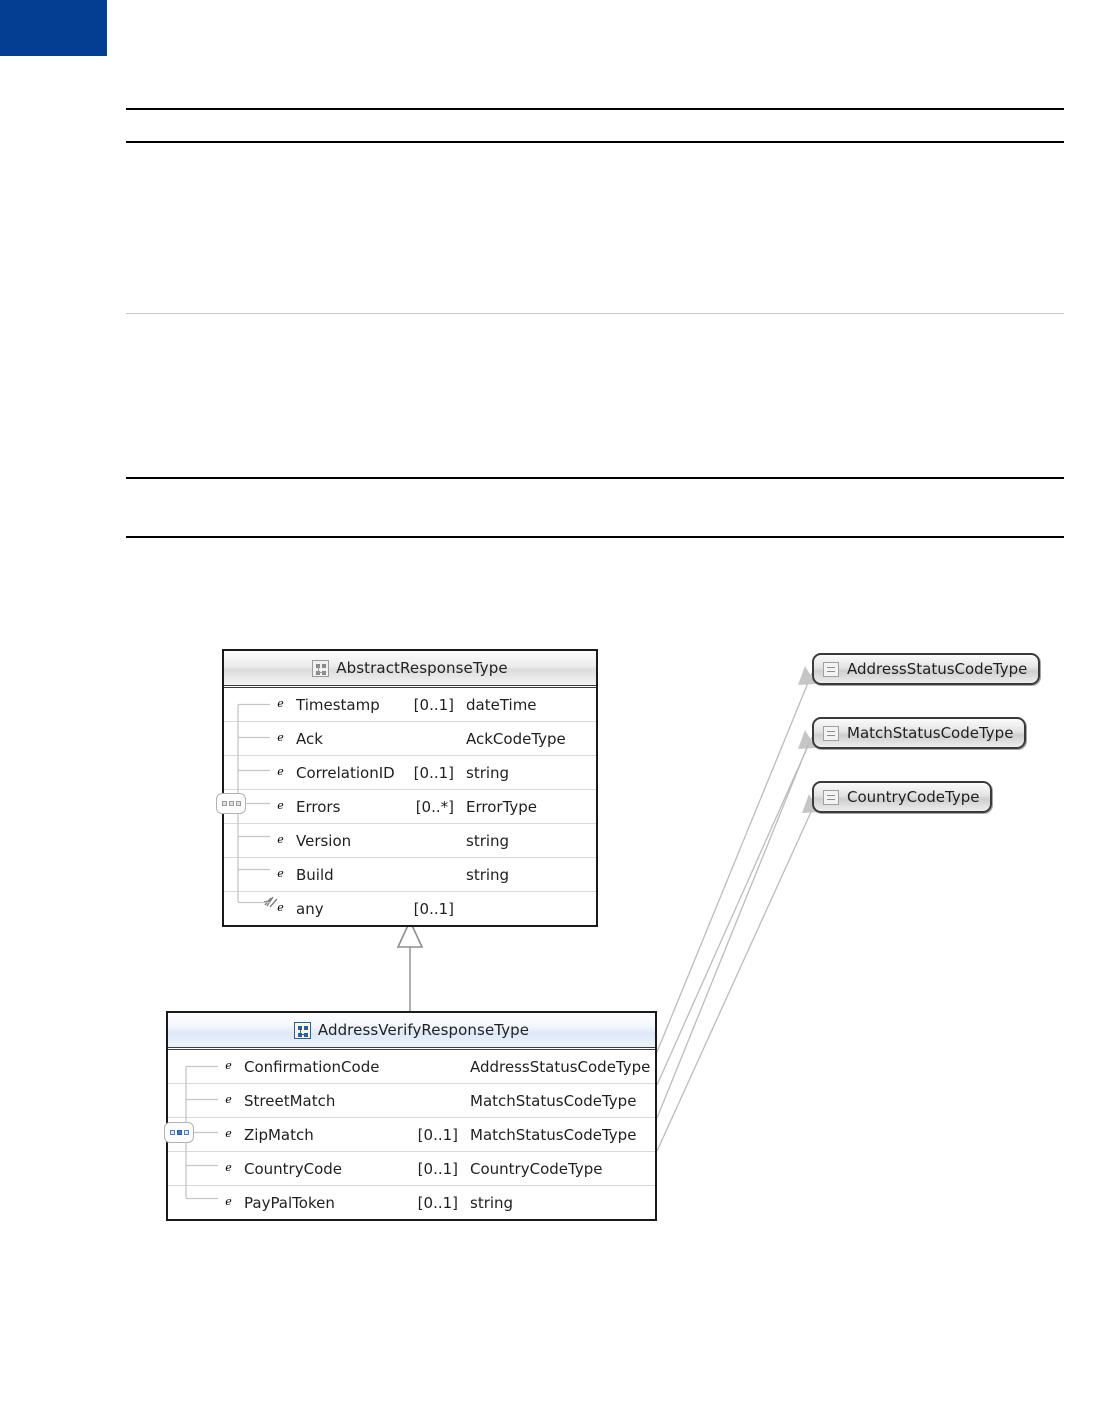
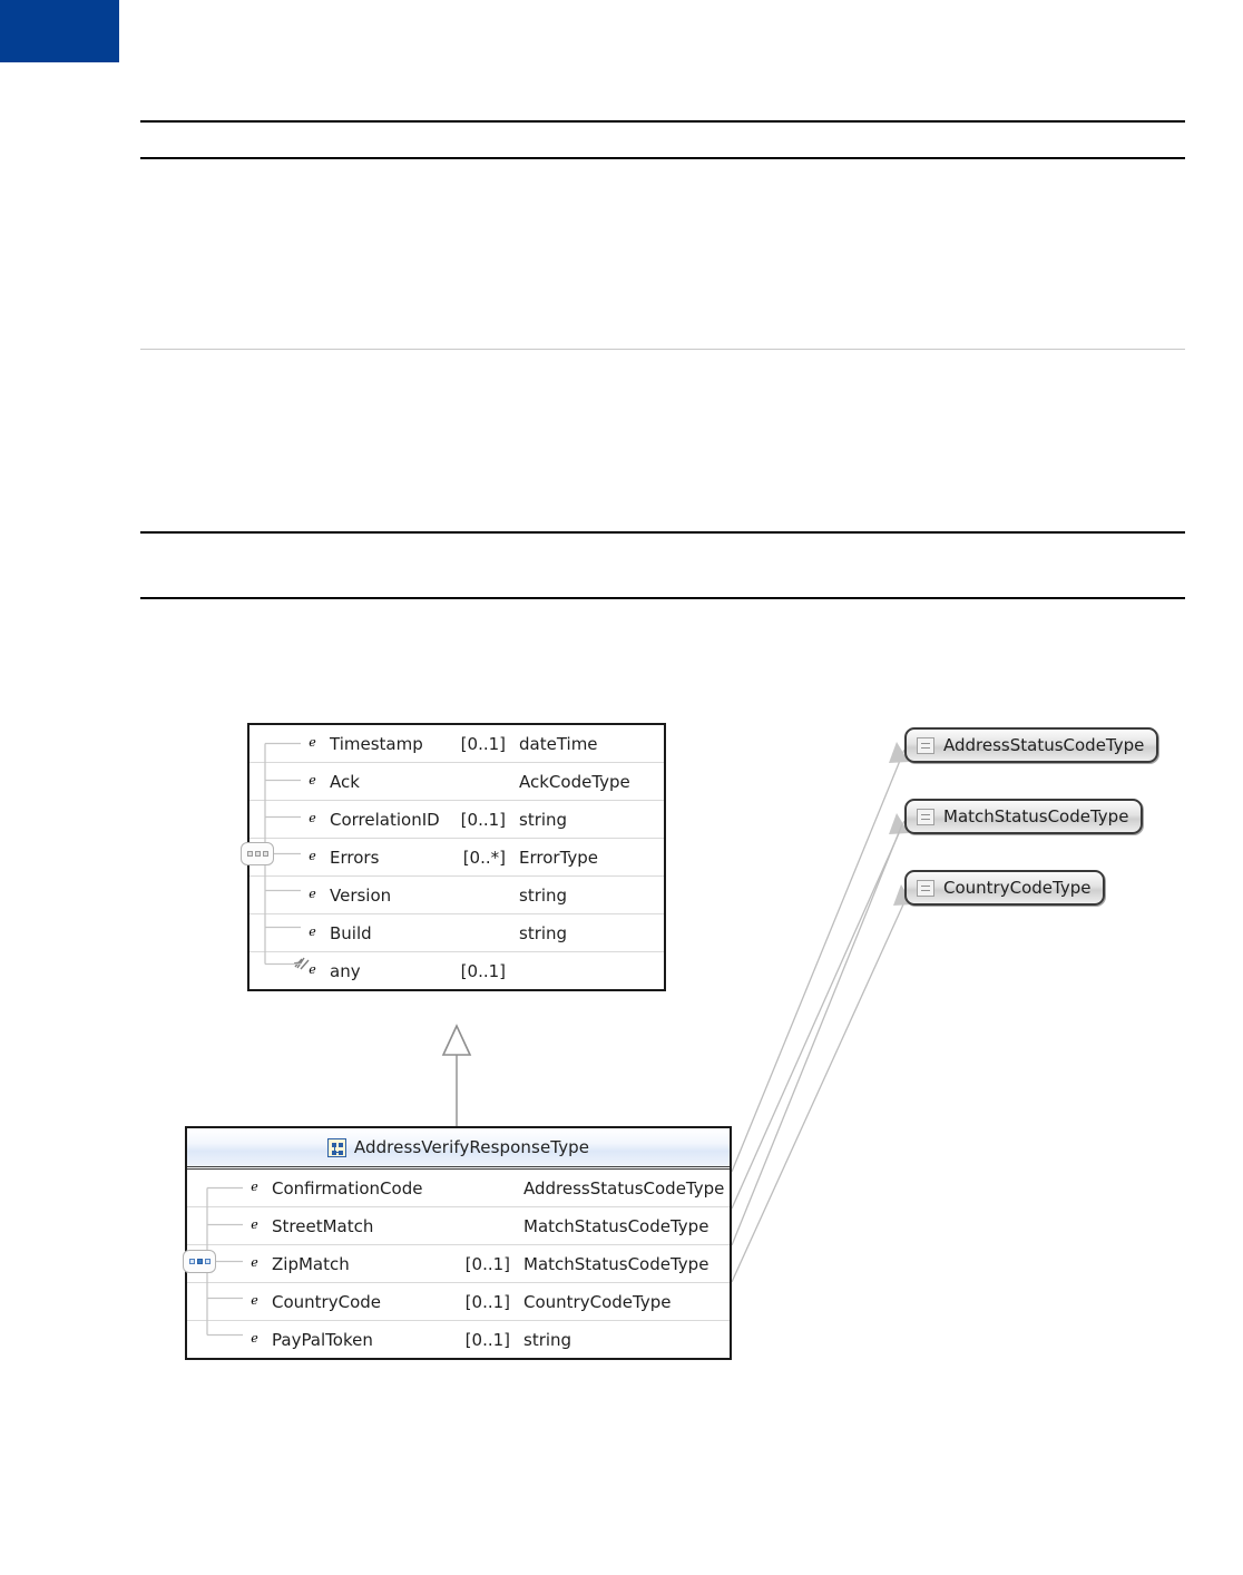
- AbstractResponseType
  e
  Timestamp
  [0..1]
  dateTime
  e
  Ack
  AckCodeType
  e
  CorrelationID
  [0..1]
  string
  e
  Errors
  [0..*]
  ErrorType
  e
  Version
  string
  e
  Build
  string
  e
  any
  [0..1]
  AddressVerifyResponseType
  e
  ConfirmationCode
  AddressStatusCodeType
  e
  StreetMatch
  MatchStatusCodeType
  e
  ZipMatch
  [0..1]
  MatchStatusCodeType
  e
  CountryCode
  [0..1]
  CountryCodeType
  e
  PayPalToken
  [0..1]
  string
  AddressStatusCodeType
  MatchStatusCodeType
  CountryCodeType
